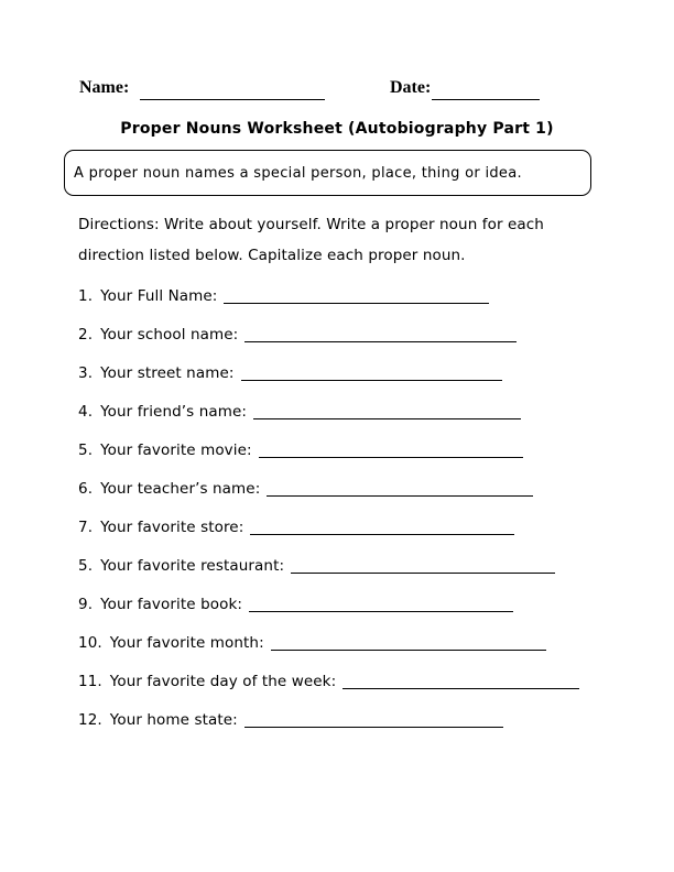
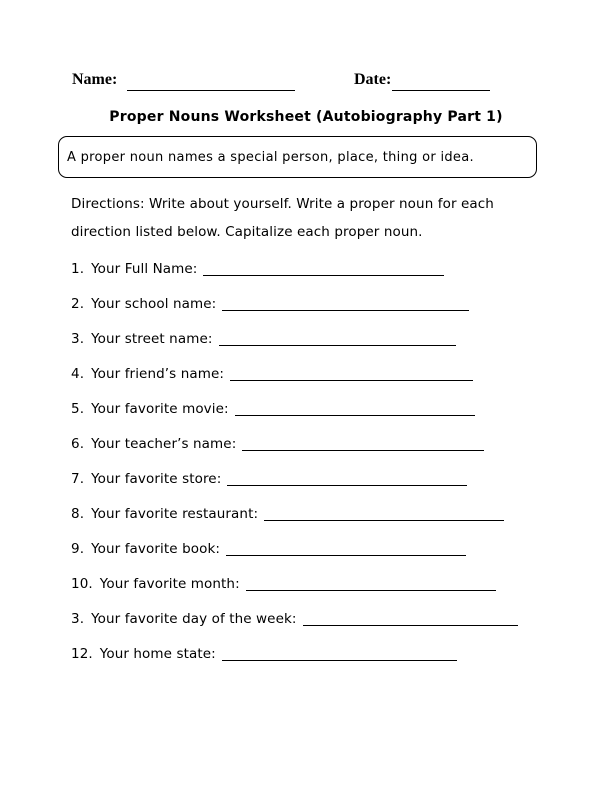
  Name:
  Date:
  Proper Nouns Worksheet (Autobiography Part 1)
  A proper noun names a special person, place, thing or idea.
  Directions: Write about yourself. Write a proper noun for each
  direction listed below. Capitalize each proper noun.
  1. Your Full Name:
  2. Your school name:
  3. Your street name:
  4. Your friend’s name:
  5. Your favorite movie:
  6. Your teacher’s name:
  7. Your favorite store:
- 5. Your favorite restaurant:
+ 8. Your favorite restaurant:
  9. Your favorite book:
  10. Your favorite month:
- 11. Your favorite day of the week:
+ 3. Your favorite day of the week:
  12. Your home state:
